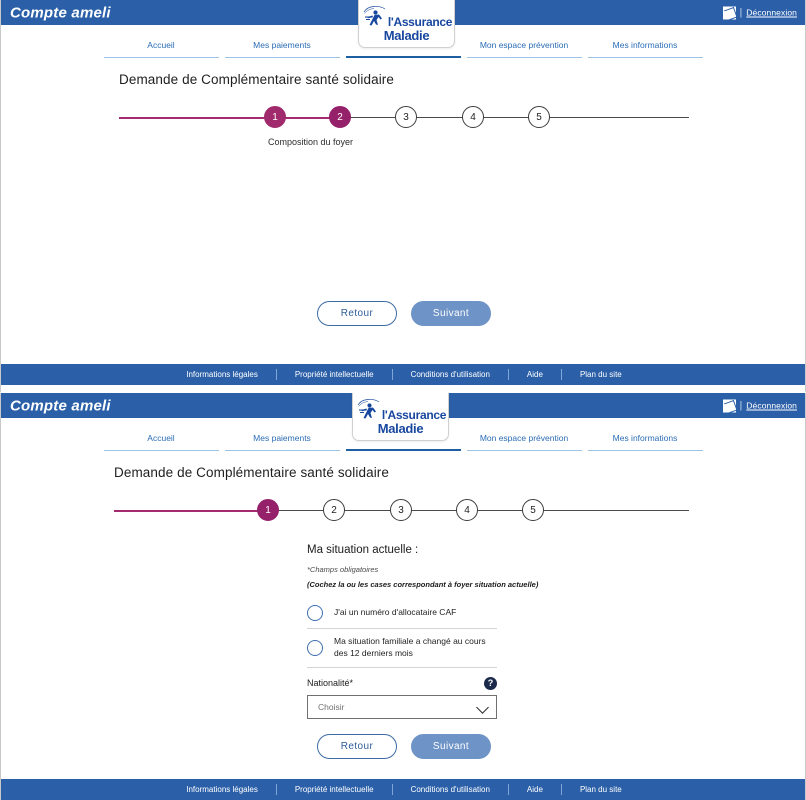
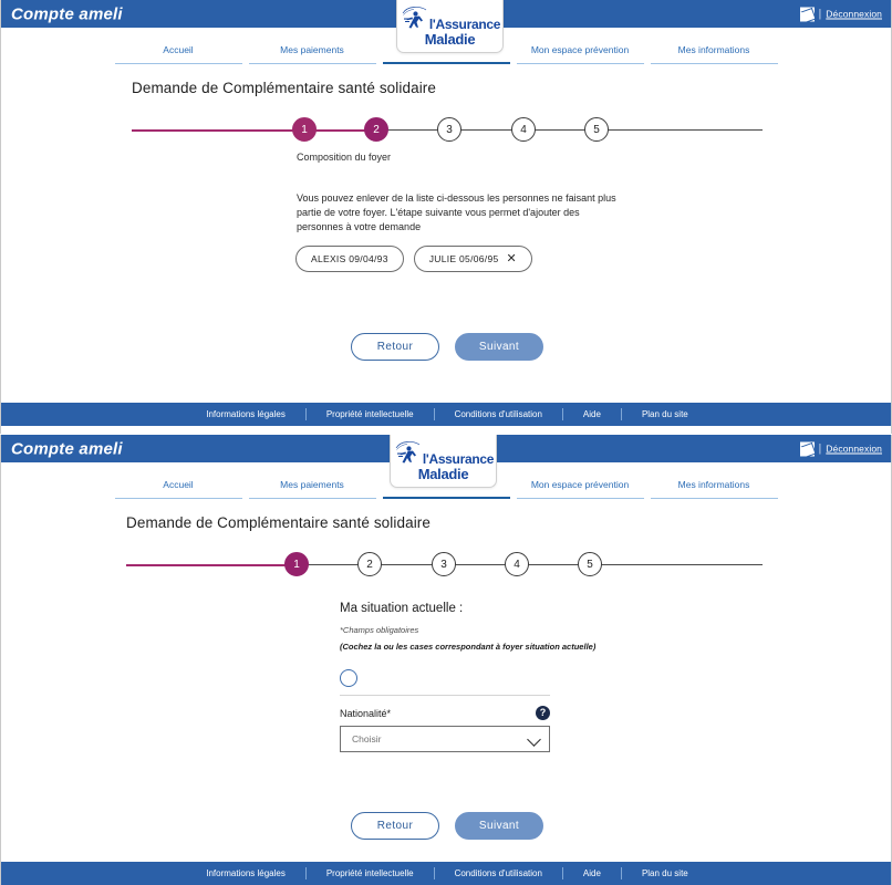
  Compte ameli
  |
  Déconnexion
  l'Assurance
  Maladie
  Accueil
  Mes paiements
  Mon espace prévention
  Mes informations
  Demande de Complémentaire santé solidaire
  1
  2
  3
  4
  5
  Composition du foyer
+ Vous pouvez enlever de la liste ci-dessous les personnes ne faisant plus partie de votre foyer. L'étape suivante vous permet d'ajouter des personnes à votre demande
+ ALEXIS 09/04/93
+ JULIE 05/06/95
+ ✕
  Retour
  Suivant
  Informations légales
  Propriété intellectuelle
  Conditions d'utilisation
  Aide
  Plan du site
  Compte ameli
  |
  Déconnexion
  l'Assurance
  Maladie
  Accueil
  Mes paiements
  Mon espace prévention
  Mes informations
  Demande de Complémentaire santé solidaire
  1
  2
  3
  4
  5
  Ma situation actuelle :
  *Champs obligatoires
  (Cochez la ou les cases correspondant à foyer situation actuelle)
- J'ai un numéro d'allocataire CAF
- Ma situation familiale a changé au cours des 12 derniers mois
  Nationalité*
  ?
  Choisir
  Retour
  Suivant
  Informations légales
  Propriété intellectuelle
  Conditions d'utilisation
  Aide
  Plan du site
